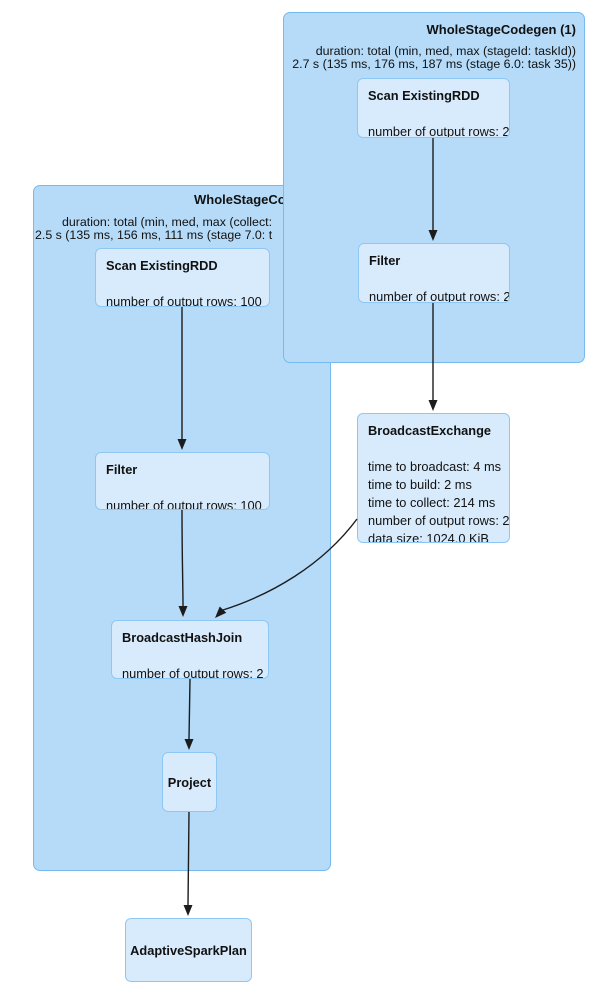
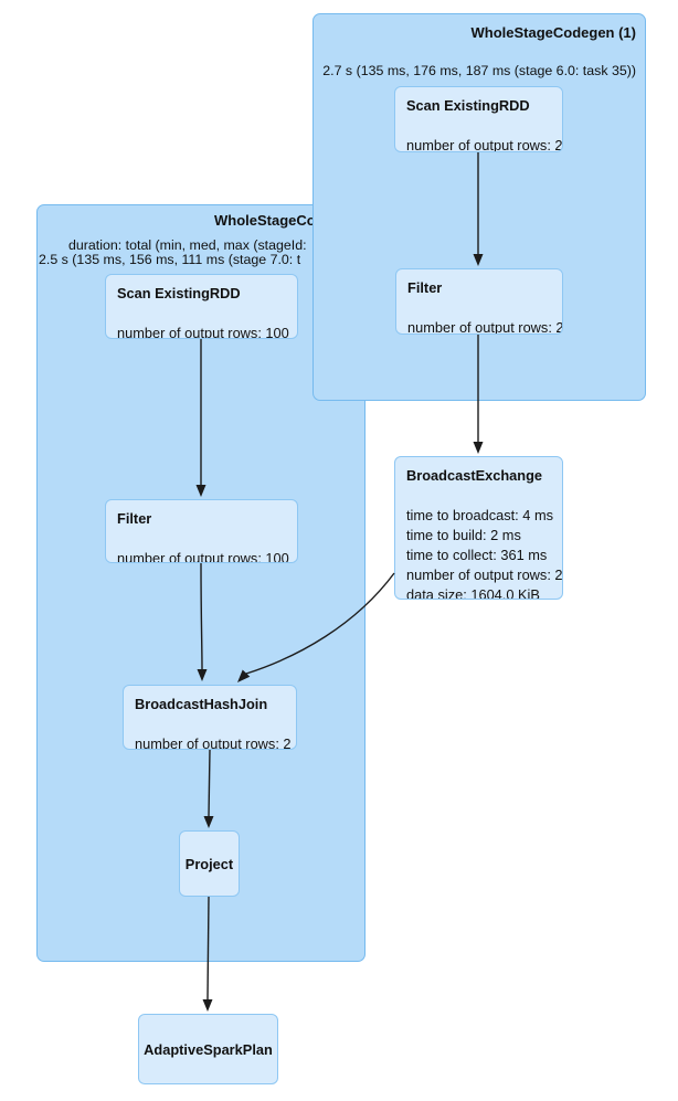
  WholeStageCo
- duration: total (min, med, max (collect:
+ duration: total (min, med, max (stageId:
  2.5 s (135 ms, 156 ms, 111 ms (stage 7.0: t
  WholeStageCodegen (1)
- duration: total (min, med, max (stageId: taskId))
  2.7 s (135 ms, 176 ms, 187 ms (stage 6.0: task 35))
  Scan ExistingRDD
  number of output rows:
  Filter
  number of output rows:
  BroadcastExchange
  time to broadcast: 4 ms
  time to build: 2 ms
- time to collect: 214 ms
+ time to collect: 361 ms
  number of output rows:
- data size: 1024.0 KiB
+ data size: 1604.0 KiB
  Scan ExistingRDD
  number of output rows: 100
  Filter
  number of output rows: 100
  BroadcastHashJoin
  number of output rows:
  Project
  AdaptiveSparkPlan
